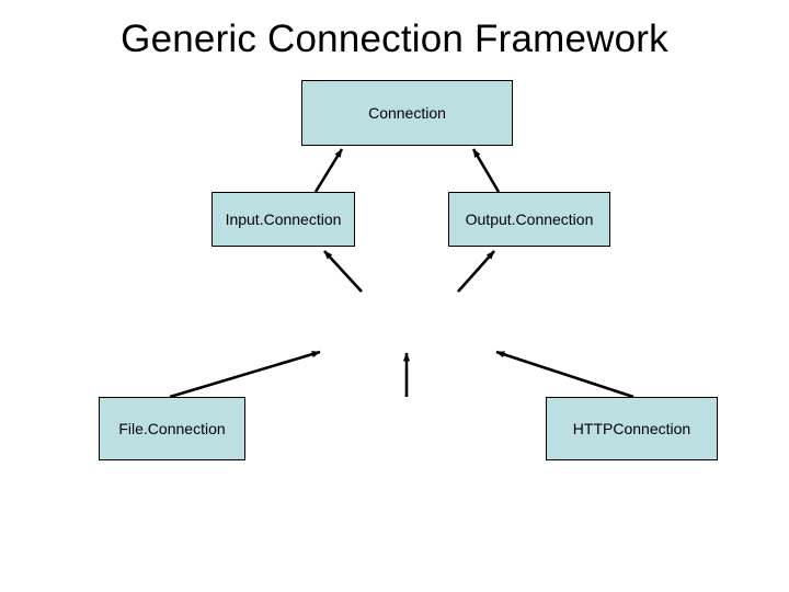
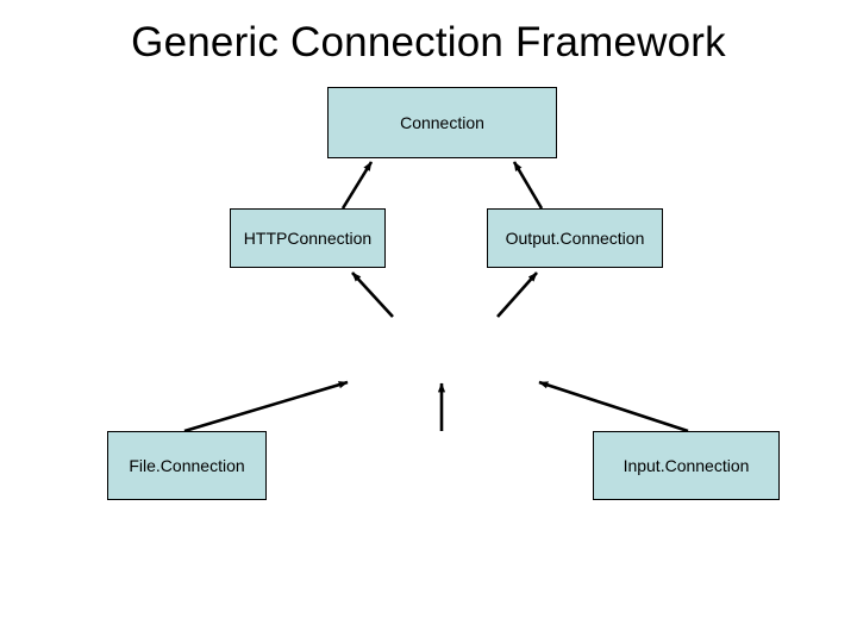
  Generic Connection Framework
  Connection
- Input.Connection
+ HTTPConnection
  Output.Connection
  File.Connection
- HTTPConnection
+ Input.Connection
